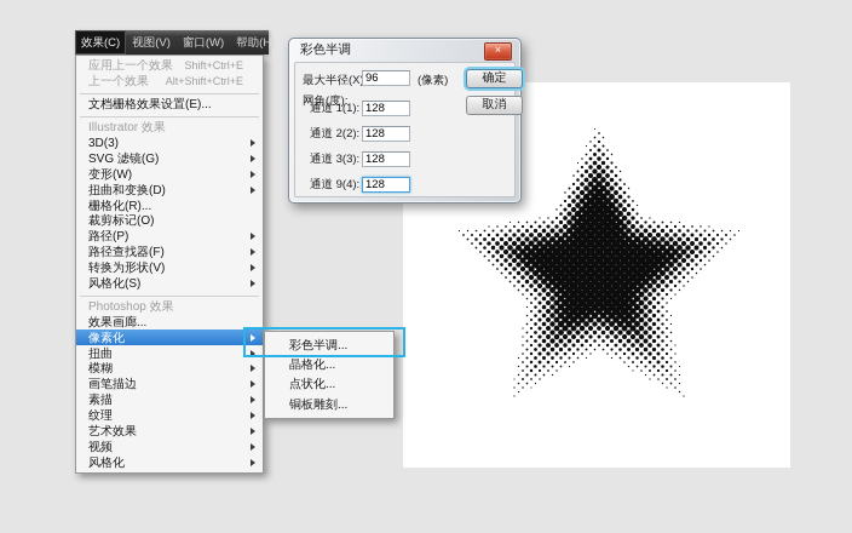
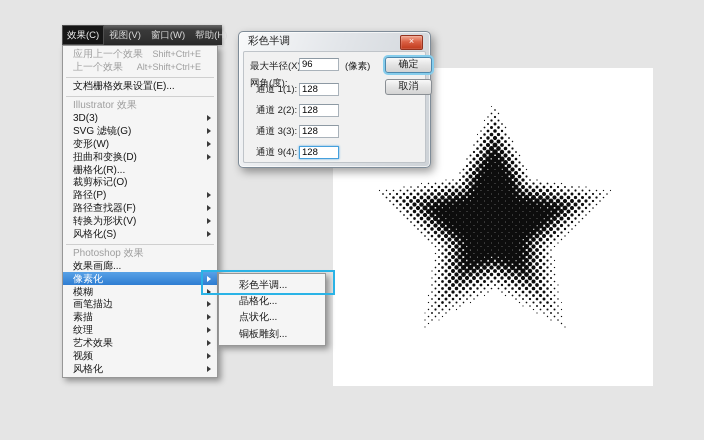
  效果(C)
  视图(V)
  窗口(W)
  帮助(H)
  应用上一个效果
  Shift+Ctrl+E
  上一个效果
  Alt+Shift+Ctrl+E
  文档栅格效果设置(E)...
  Illustrator 效果
  3D(3)
  SVG 滤镜(G)
  变形(W)
  扭曲和变换(D)
  栅格化(R)...
  裁剪标记(O)
  路径(P)
  路径查找器(F)
  转换为形状(V)
  风格化(S)
  Photoshop 效果
  效果画廊...
  像素化
- 扭曲
  模糊
  画笔描边
  素描
  纹理
  艺术效果
  视频
  风格化
  彩色半调...
  晶格化...
  点状化...
  铜板雕刻...
  彩色半调
  ×
  最大半径(X
  96
  (像素)
  网角(度):
  通道 1(1):
  128
  通道 2(2):
  128
  通道 3(3):
  128
  通道 9(4):
  128
  确定
  取消
